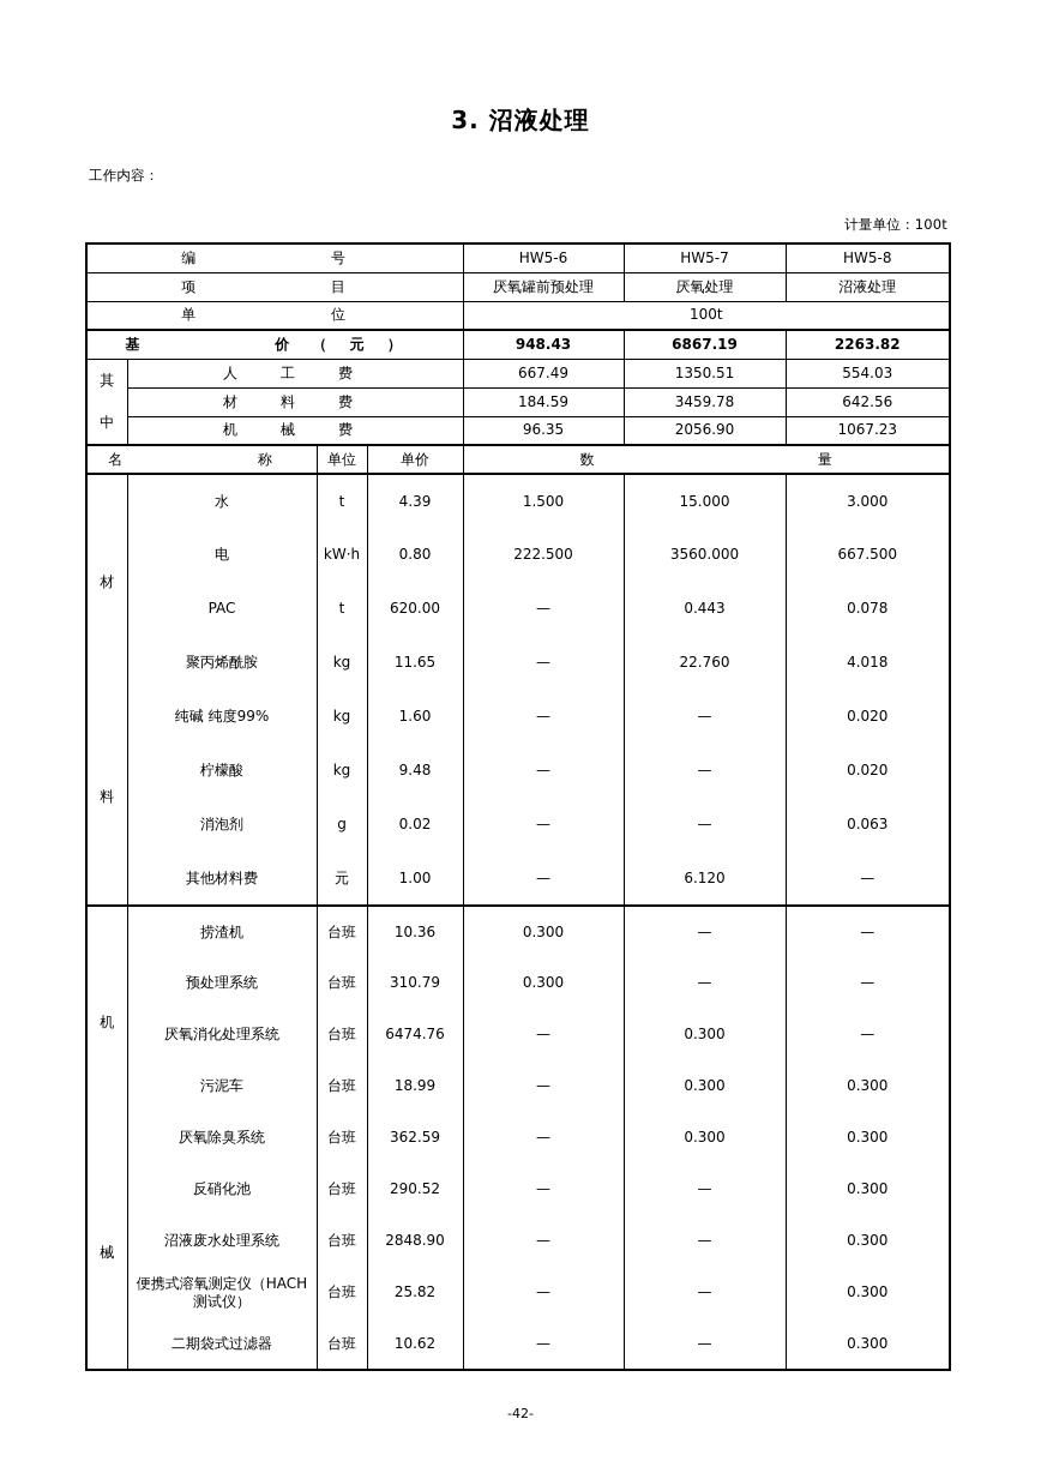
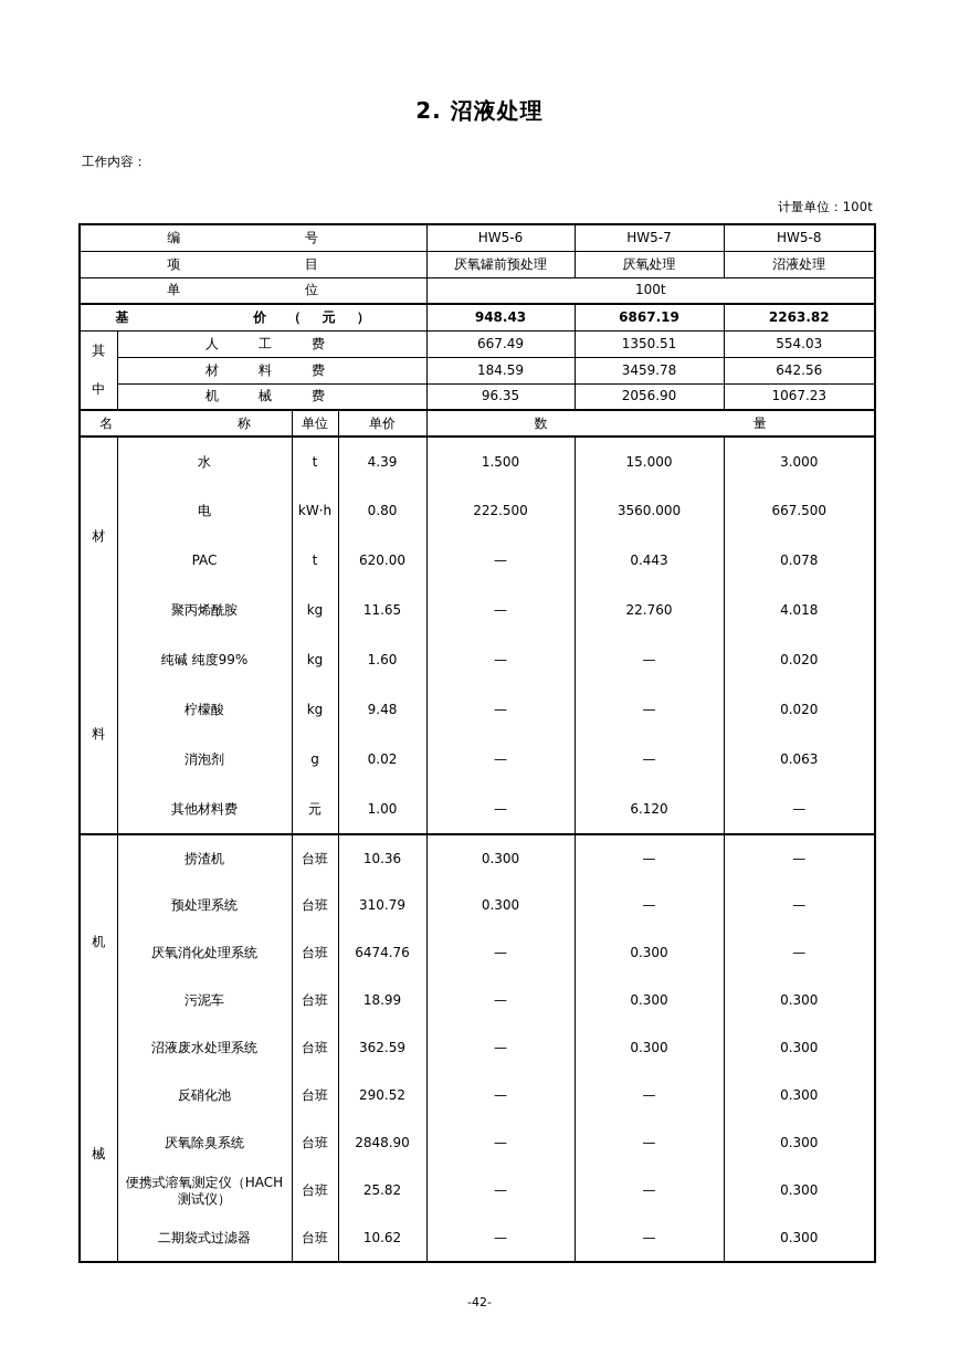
- 3. 沼液处理
+ 2. 沼液处理
  工作内容：
  计量单位：100t
  编 号	HW5-6	HW5-7	HW5-8
  项 目	厌氧罐前预处理	厌氧处理	沼液处理
  单 位	100t
  基 价（元）	948.43	6867.19	2263.82
  其 中	人 工 费	667.49	1350.51	554.03
  材 料 费	184.59	3459.78	642.56
  机 械 费	96.35	2056.90	1067.23
  名 称	单位	单价	数 量
  材料	水	t	4.39	1.500	15.000	3.000
  电	kW·h	0.80	222.500	3560.000	667.500
  PAC	t	620.00	—	0.443	0.078
  聚丙烯酰胺	kg	11.65	—	22.760	4.018
  纯碱 纯度99%	kg	1.60	—	—	0.020
  柠檬酸	kg	9.48	—	—	0.020
  消泡剂	g	0.02	—	—	0.063
  其他材料费	元	1.00	—	6.120	—
  机械	捞渣机	台班	10.36	0.300	—	—
  预处理系统	台班	310.79	0.300	—	—
  厌氧消化处理系统	台班	6474.76	—	0.300	—
  污泥车	台班	18.99	—	0.300	0.300
- 厌氧除臭系统	台班	362.59	—	0.300	0.300
+ 沼液废水处理系统	台班	362.59	—	0.300	0.300
  反硝化池	台班	290.52	—	—	0.300
- 沼液废水处理系统	台班	2848.90	—	—	0.300
+ 厌氧除臭系统	台班	2848.90	—	—	0.300
  便携式溶氧测定仪（HACH测试仪）	台班	25.82	—	—	0.300
  二期袋式过滤器	台班	10.62	—	—	0.300
  -42-
